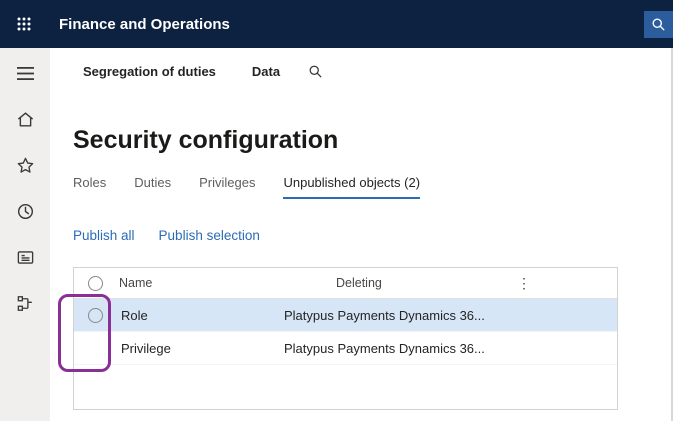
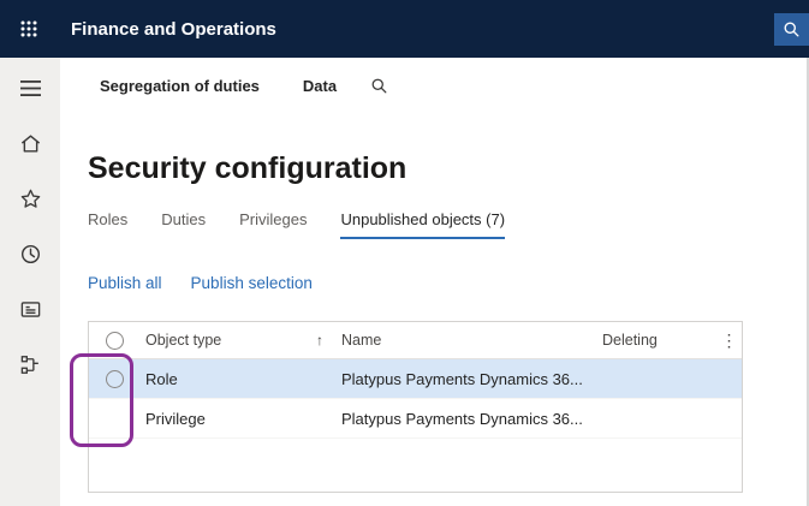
  Finance and Operations
  Segregation of duties
  Data
  Security configuration
  Roles
  Duties
  Privileges
- Unpublished objects (2)
+ Unpublished objects (7)
  Publish all
  Publish selection
+ Object type
+ ↑
  Name
  Deleting
  ⋮
  Role
  Platypus Payments Dynamics 36...
  Privilege
  Platypus Payments Dynamics 36...
